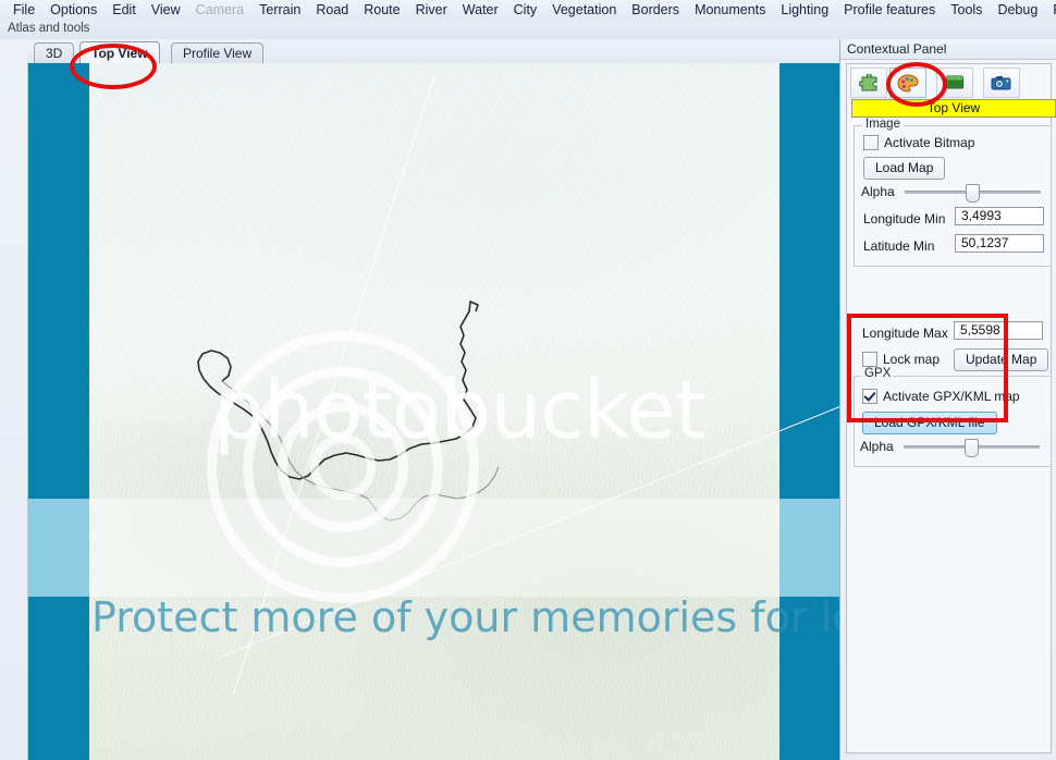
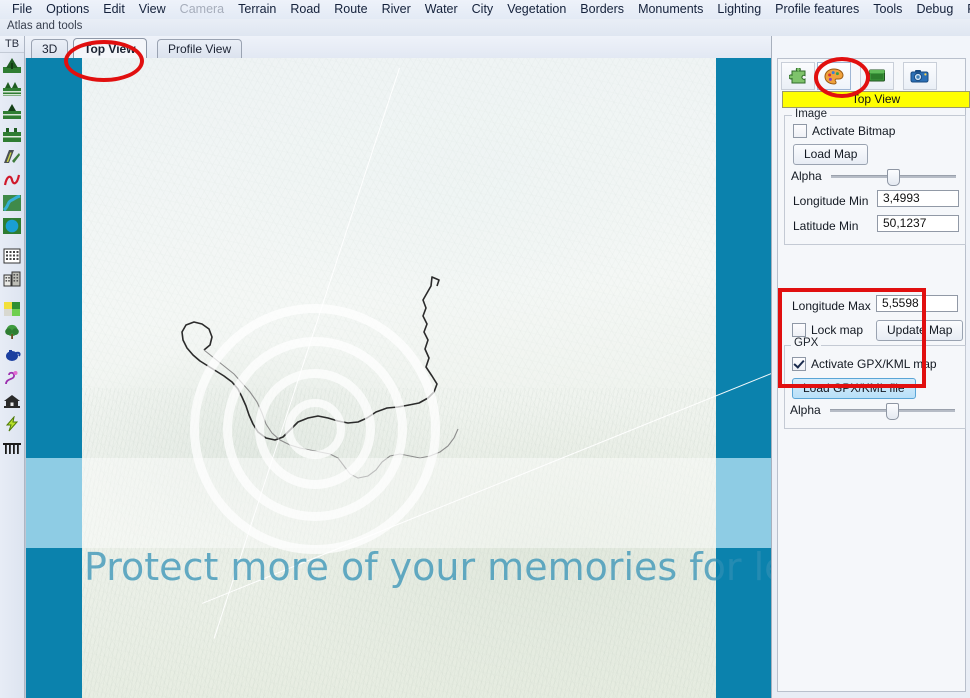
  File
  Options
  Edit
  View
  Camera
  Terrain
  Road
  Route
  River
  Water
  City
  Vegetation
  Borders
  Monuments
  Lighting
  Profile features
  Tools
  Debug
  Atlas and tools
+ TB
  3D
  Top View
  Profile View
- photobucket
  Protect more of your memories for l
- Contextual Panel
  Top View
  Image
  Activate Bitmap
  Load Map
  Alpha
  Longitude Min
  3,4993
  Latitude Min
  50,1237
  Longitude Max
  5,5598
  Lock map
  Update Map
  GPX
  Activate GPX/KML map
  Load GPX/KML file
  Alpha
